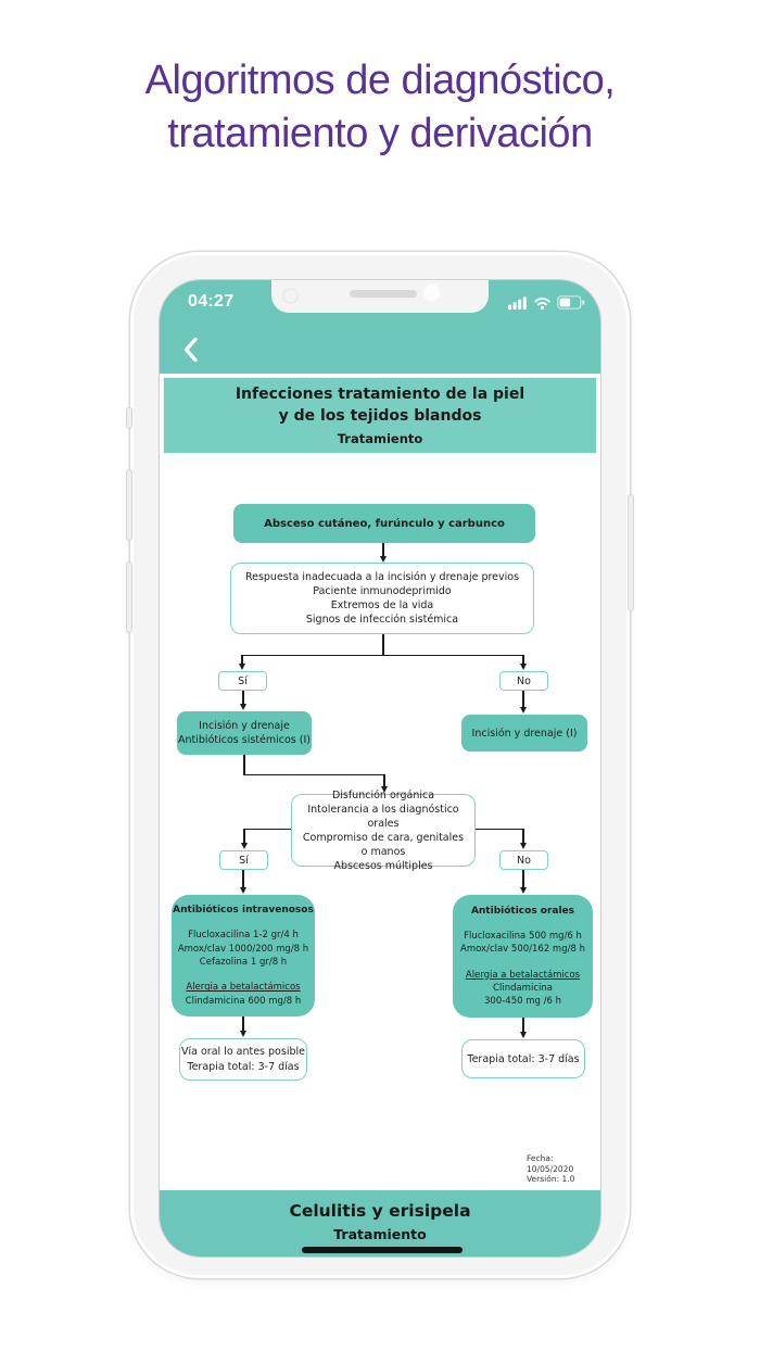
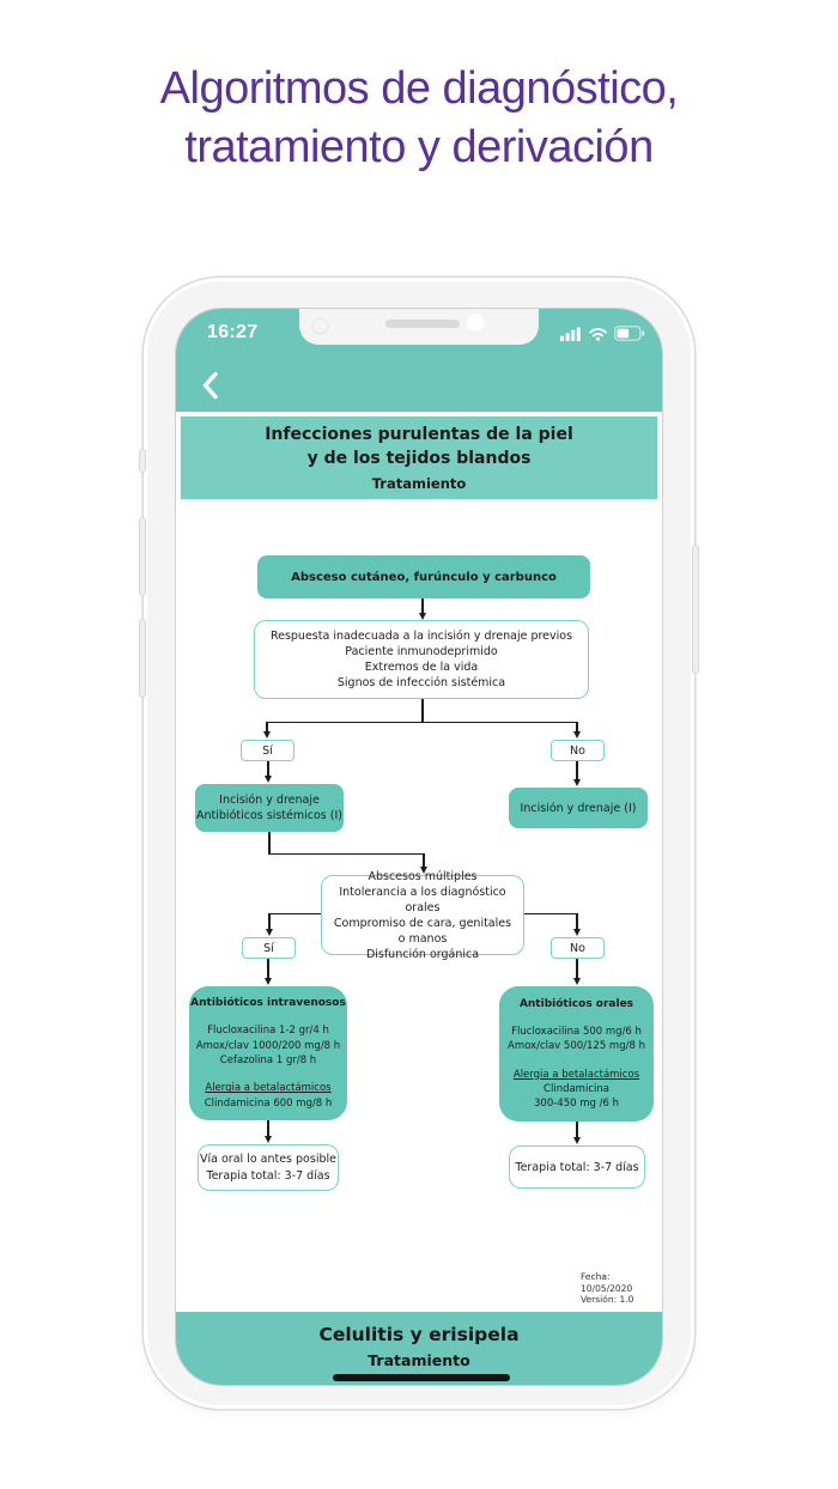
  Algoritmos de diagnóstico,
  tratamiento y derivación
- 04:27
+ 16:27
- Infecciones tratamiento de la piel
+ Infecciones purulentas de la piel
  y de los tejidos blandos
  Tratamiento
  Absceso cutáneo, furúnculo y carbunco
  Respuesta inadecuada a la incisión y drenaje previos
  Paciente inmunodeprimido
  Extremos de la vida
  Signos de infección sistémica
  Sí
  No
  Incisión y drenaje
  Antibióticos sistémicos (I)
  Incisión y drenaje (I)
- Disfunción orgánica
+ Abscesos múltiples
  Intolerancia a los diagnóstico orales
  Compromiso de cara, genitales
  o manos
- Abscesos múltiples
+ Disfunción orgánica
  Sí
  No
  Antibióticos intravenosos
  Flucloxacilina 1-2 gr/4 h
  Amox/clav 1000/200 mg/8 h
  Cefazolina 1 gr/8 h
  Alergia a betalactámicos
  Clindamicina 600 mg/8 h
  Antibióticos orales
  Flucloxacilina 500 mg/6 h
- Amox/clav 500/162 mg/8 h
+ Amox/clav 500/125 mg/8 h
  Alergia a betalactámicos
  Clindamicina
  300-450 mg /6 h
  Vía oral lo antes posible
  Terapia total: 3-7 días
  Terapia total: 3-7 días
  Fecha: 10/05/2020
  Versión: 1.0
  Celulitis y erisipela
  Tratamiento
